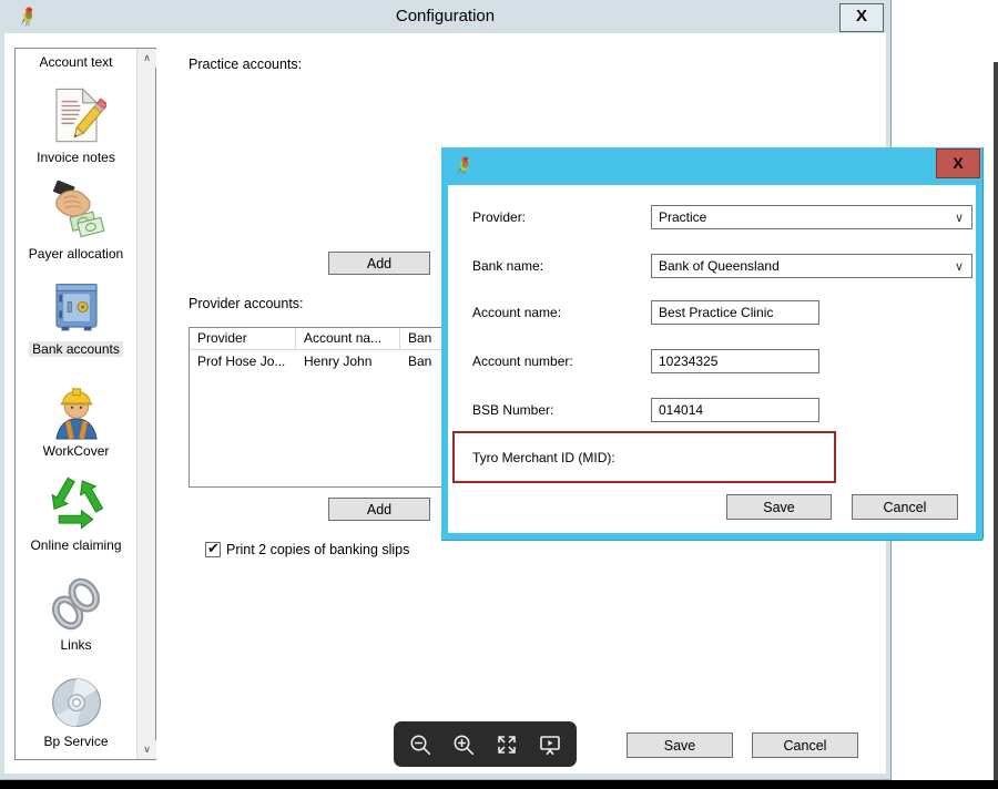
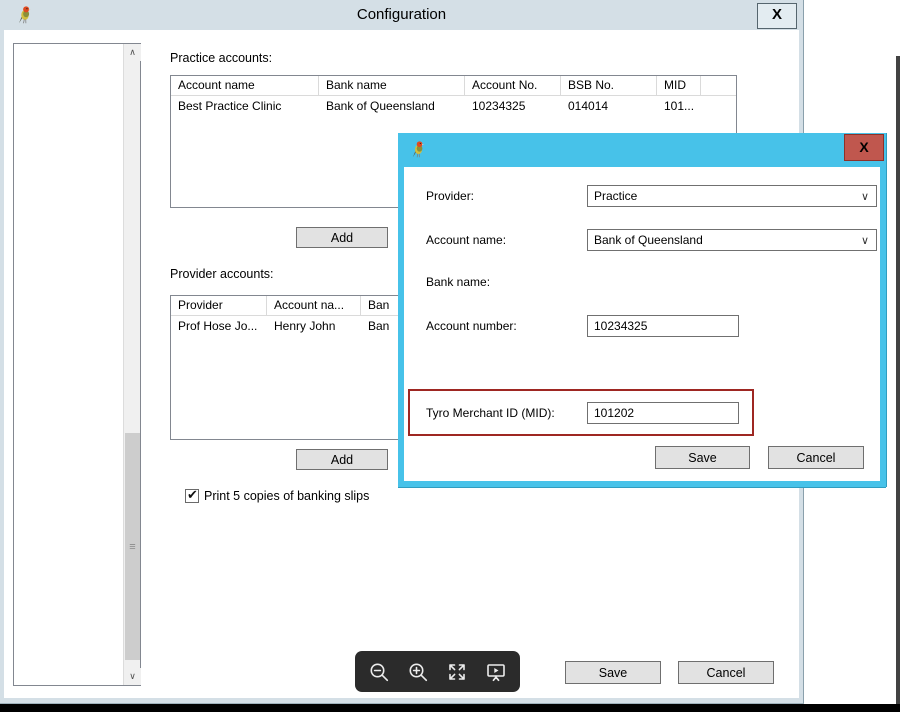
  Configuration
  X
- Account text
- Invoice notes
- Payer allocation
- Bank accounts
- WorkCover
- Online claiming
- Links
- Bp Service
  ∧
+ ≡
  ∨
  Practice accounts:
+ Account name	Bank name	Account No.	BSB No.	MID
+ Best Practice Clinic	Bank of Queensland	10234325	014014	101...
  Add
  Provider accounts:
  Provider	Account na...	Ban
  Prof Hose Jo...	Henry John	Ban
  Add
  ✔
- Print 2 copies of banking slips
+ Print 5 copies of banking slips
  Save
  Cancel
  X
  Save
  Cancel
  Provider:
  Practice
  ∨
- Bank name:
+ Account name:
  Bank of Queensland
  ∨
- Account name:
+ Bank name:
- Best Practice Clinic
  Account number:
  10234325
- BSB Number:
- 014014
  Tyro Merchant ID (MID):
+ 101202
